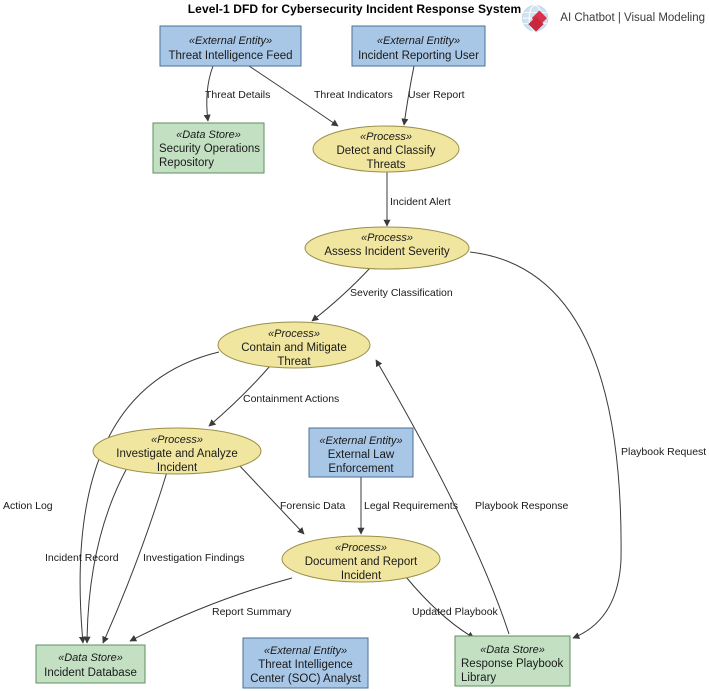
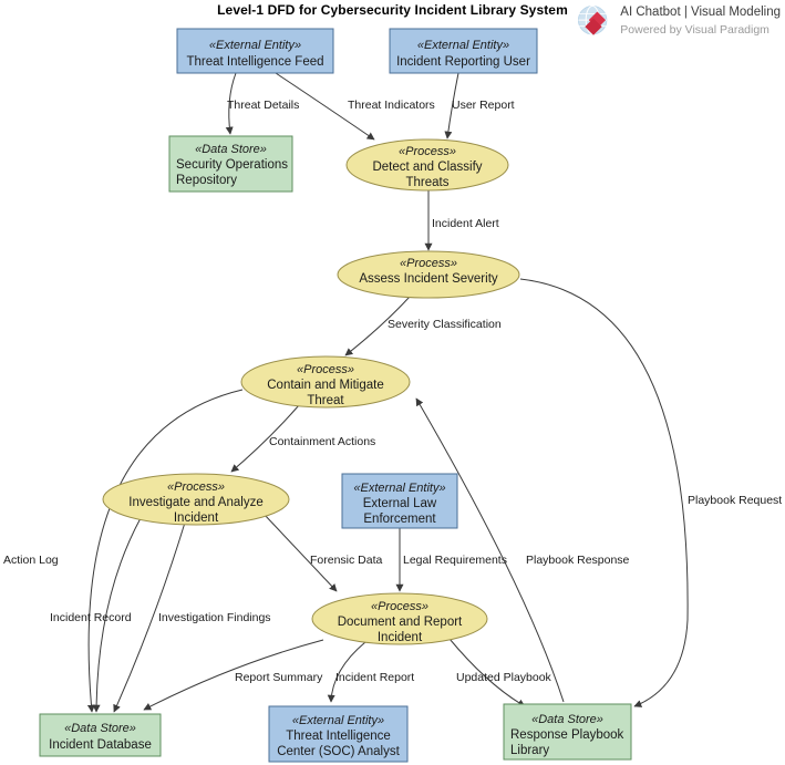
- Level-1 DFD for Cybersecurity Incident Response System
+ Level-1 DFD for Cybersecurity Incident Library System
  AI Chatbot | Visual Modeling
+ Powered by Visual Paradigm
  Threat Details
  Threat Indicators
  User Report
  Incident Alert
  Severity Classification
  Containment Actions
  Action Log
  Incident Record
  Investigation Findings
  Forensic Data
  Legal Requirement
  Report Summary
+ Incident Report
  Updated Playbook
  Playbook Response
  Playbook Request
  «External Entity»
  Threat Intelligence Feed
  «External Entity»
  Incident Reporting User
  «Data Store»
  Security Operations
  Repository
  «Process»
  Detect and Classify
  Threats
  «Process»
  Assess Incident Severity
  «Process»
  Contain and Mitigate
  Threat
  «Process»
  Investigate and Analyze
  Incident
  «External Entity»
  External Law
  Enforcement
  «Process»
  Document and Report
  Incident
  «Data Store»
  Incident Database
  «External Entity»
  Threat Intelligence
  Center (SOC) Analyst
  «Data Store»
  Response Playbook
  Library
